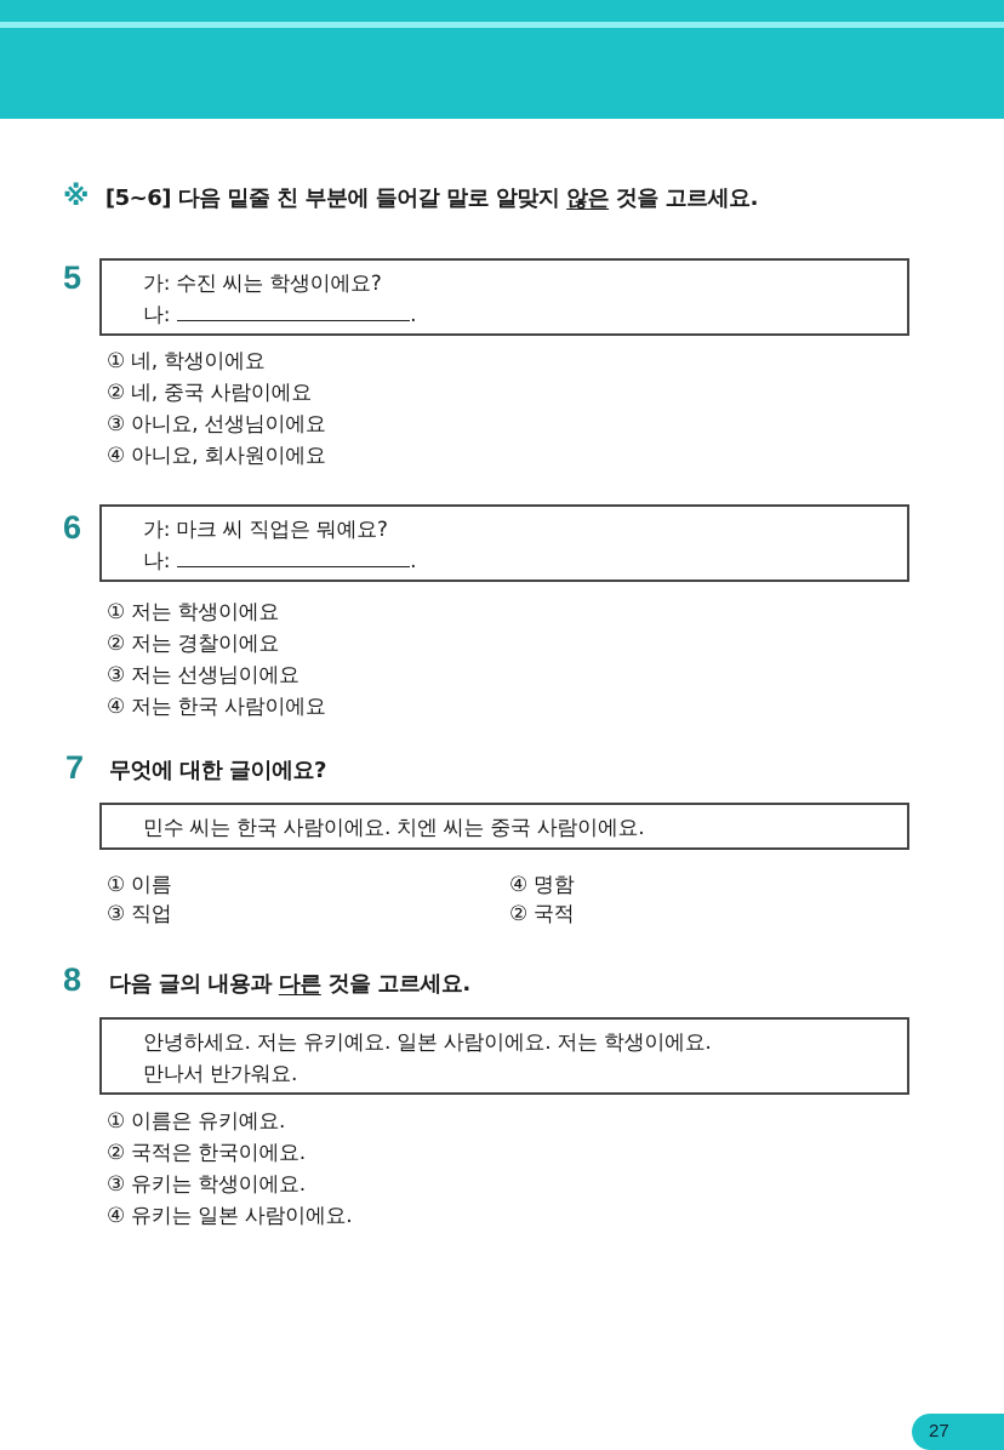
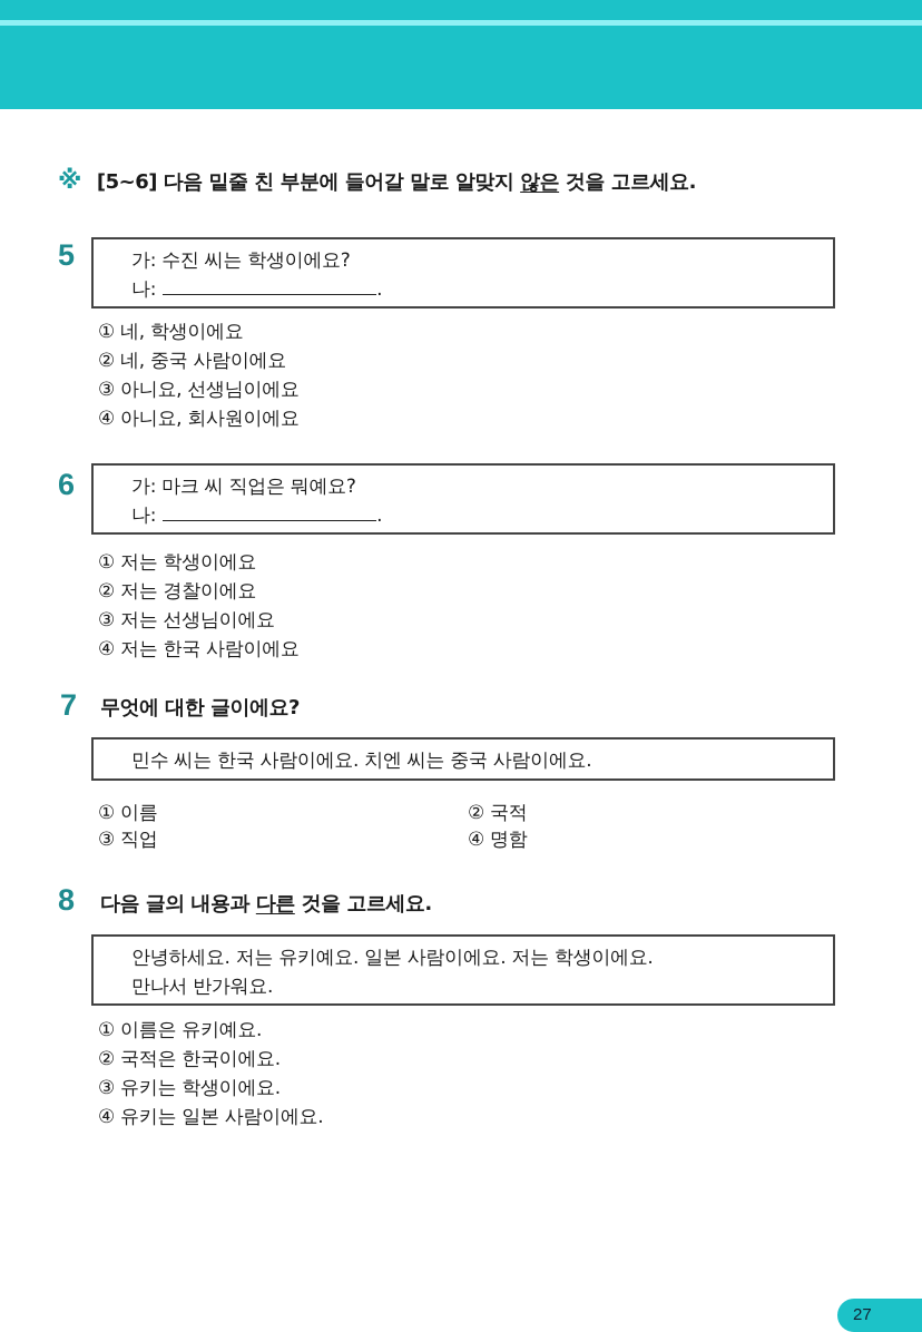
  ※ [5~6] 다음 밑줄 친 부분에 들어갈 말로 알맞지 않은 것을 고르세요.
  5
  가: 수진 씨는 학생이에요?
  나: .
  ① 네, 학생이에요
  ② 네, 중국 사람이에요
  ③ 아니요, 선생님이에요
  ④ 아니요, 회사원이에요
  6
  가: 마크 씨 직업은 뭐예요?
  나: .
  ① 저는 학생이에요
  ② 저는 경찰이에요
  ③ 저는 선생님이에요
  ④ 저는 한국 사람이에요
  7
  무엇에 대한 글이에요?
  민수 씨는 한국 사람이에요. 치엔 씨는 중국 사람이에요.
  ① 이름
- ④ 명함
+ ② 국적
  ③ 직업
- ② 국적
+ ④ 명함
  8
  다음 글의 내용과 다른 것을 고르세요.
  안녕하세요. 저는 유키예요. 일본 사람이에요. 저는 학생이에요.
  만나서 반가워요.
  ① 이름은 유키예요.
  ② 국적은 한국이에요.
  ③ 유키는 학생이에요.
  ④ 유키는 일본 사람이에요.
  27
